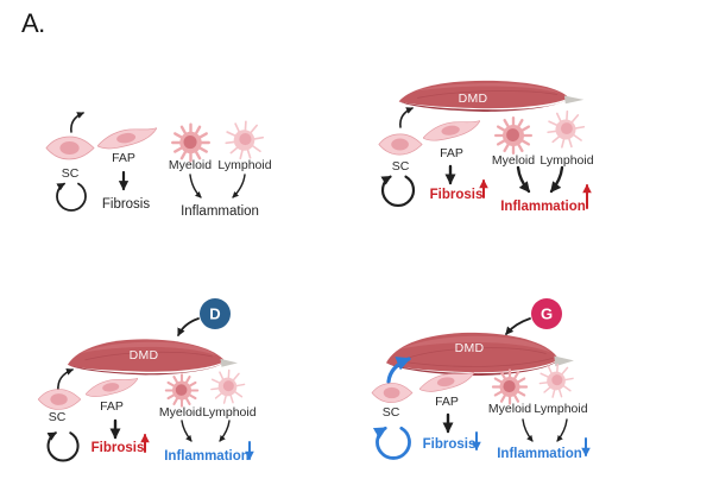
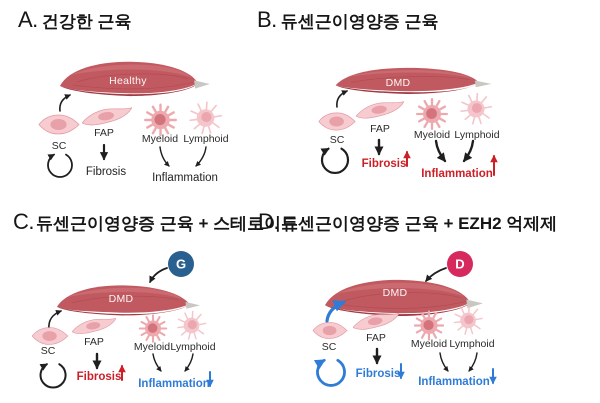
  A.
+ 건강한 근육
+ B.
+ 듀센근이영양증 근육
+ C.
+ 듀센근이영양증 근육 + 스테로이드
+ D.
+ 듀센근이영양증 근육 + EZH2 억제제
+ Healthy
  SC
  FAP
  Myeloid
  Lymphoid
  Fibrosis
  Inflammation
  DMD
  SC
  FAP
  Myeloid
  Lymphoid
  Fibrosis
  Inflammation
- D
+ G
  DMD
  SC
  FAP
  Myeloid
  Lymphoid
  Fibrosis
  Inflammation
- G
+ D
  DMD
  SC
  FAP
  Myeloid
  Lymphoid
  Fibrosis
  Inflammation
